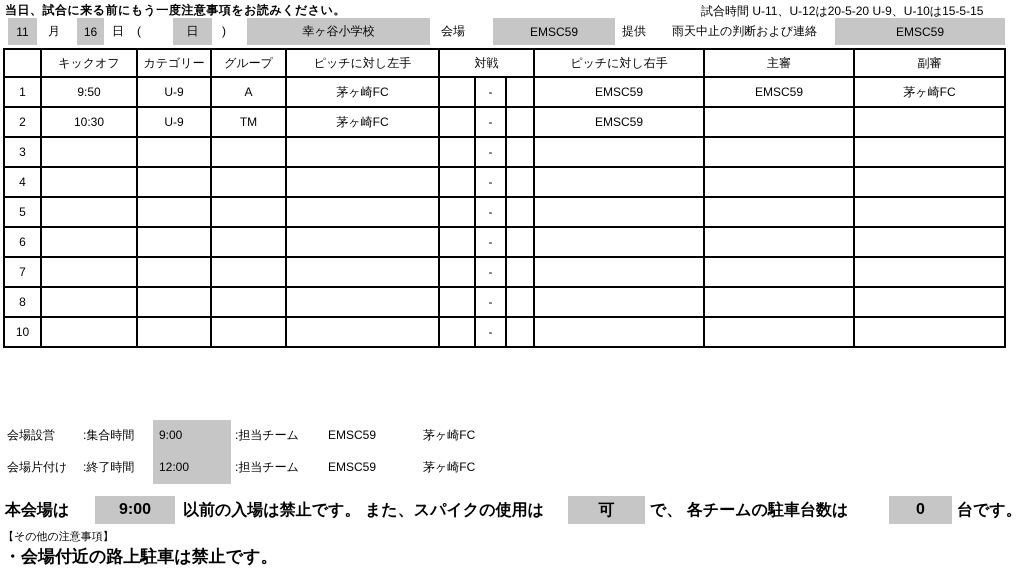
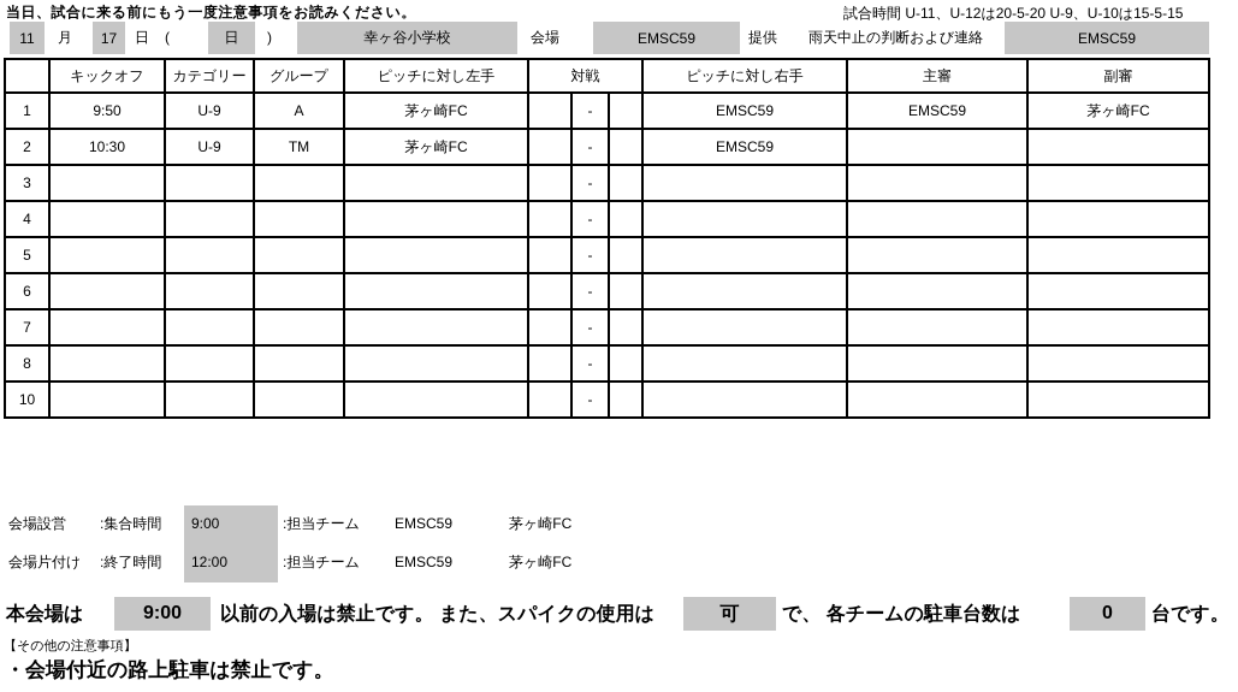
  当日、試合に来る前にもう一度注意事項をお読みください。
  試合時間 U-11、U-12は20-5-20 U-9、U-10は15-5-15
  11
  月
- 16
+ 17
  日
  (
  日
  )
  幸ヶ谷小学校
  会場
  EMSC59
  提供
  雨天中止の判断および連絡
  EMSC59
  	キックオフ	カテゴリー	グループ	ピッチに対し左手	対戦	ピッチに対し右手	主審	副審
  1	9:50	U-9	A	茅ヶ崎FC		-		EMSC59	EMSC59	茅ヶ崎FC
  2	10:30	U-9	TM	茅ヶ崎FC		-		EMSC59
  3						-
  4						-
  5						-
  6						-
  7						-
  8						-
  10						-
  会場設営
  :集合時間
  9:00
  :担当チーム
  EMSC59
  茅ヶ崎FC
  会場片付け
  :終了時間
  12:00
  :担当チーム
  EMSC59
  茅ヶ崎FC
  本会場は
  9:00
  以前の入場は禁止です。 また、スパイクの使用は
  可
  で、 各チームの駐車台数は
  0
  台です。
  【その他の注意事項】
  ・会場付近の路上駐車は禁止です。
